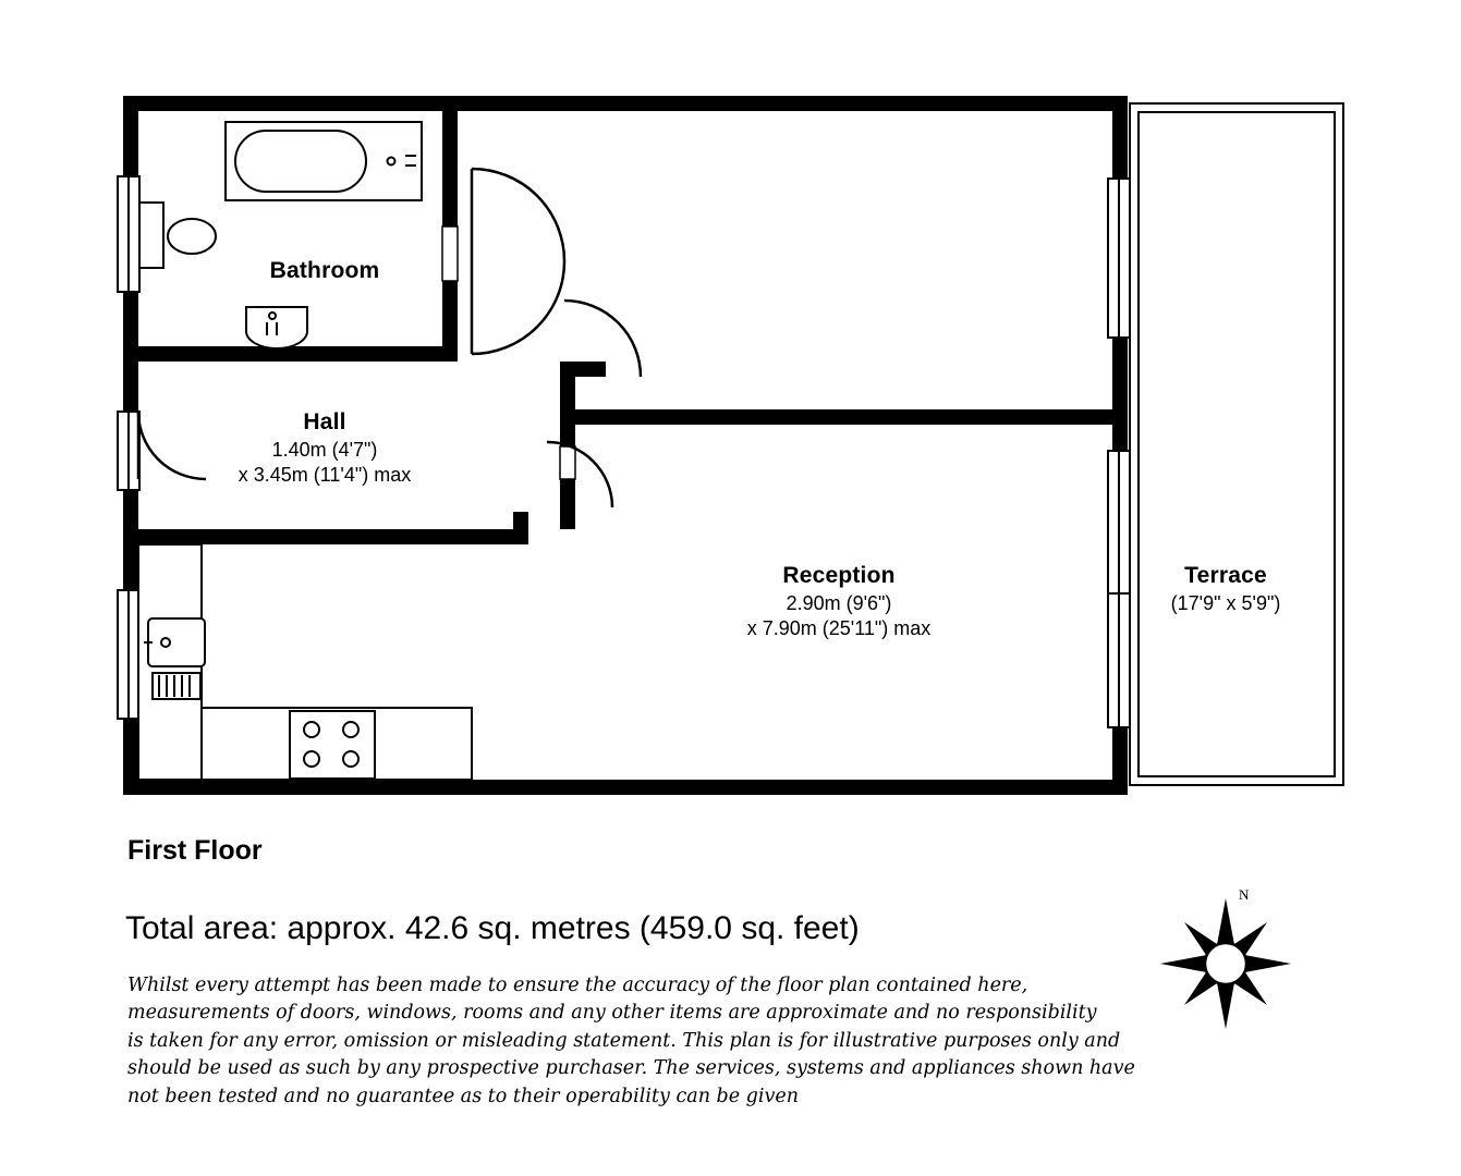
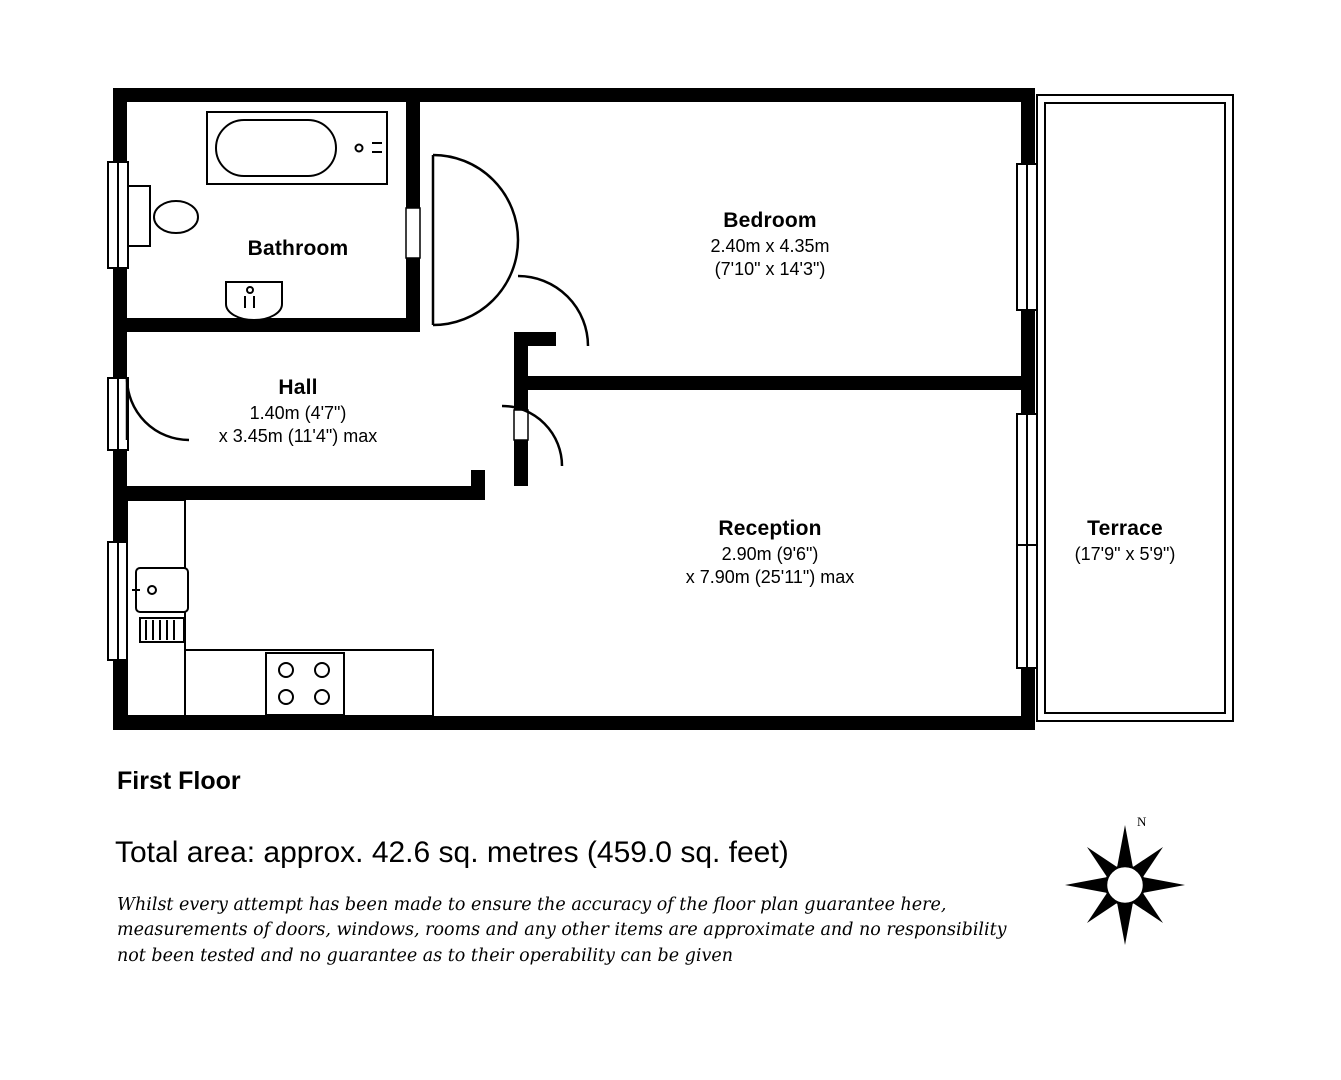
  Bathroom
+ Bedroom
+ 2.40m x 4.35m
+ (7'10" x 14'3")
  Hall
  1.40m (4'7")
  x 3.45m (11'4") max
  Reception
  2.90m (9'6")
  x 7.90m (25'11") max
  Terrace
  (17'9" x 5'9")
  First Floor
  Total area: approx. 42.6 sq. metres (459.0 sq. feet)
- Whilst every attempt has been made to ensure the accuracy of the floor plan contained here,
+ Whilst every attempt has been made to ensure the accuracy of the floor plan guarantee here,
  measurements of doors, windows, rooms and any other items are approximate and no responsibility
- is taken for any error, omission or misleading statement. This plan is for illustrative purposes only and
- should be used as such by any prospective purchaser. The services, systems and appliances shown have
  not been tested and no guarantee as to their operability can be given
  N
